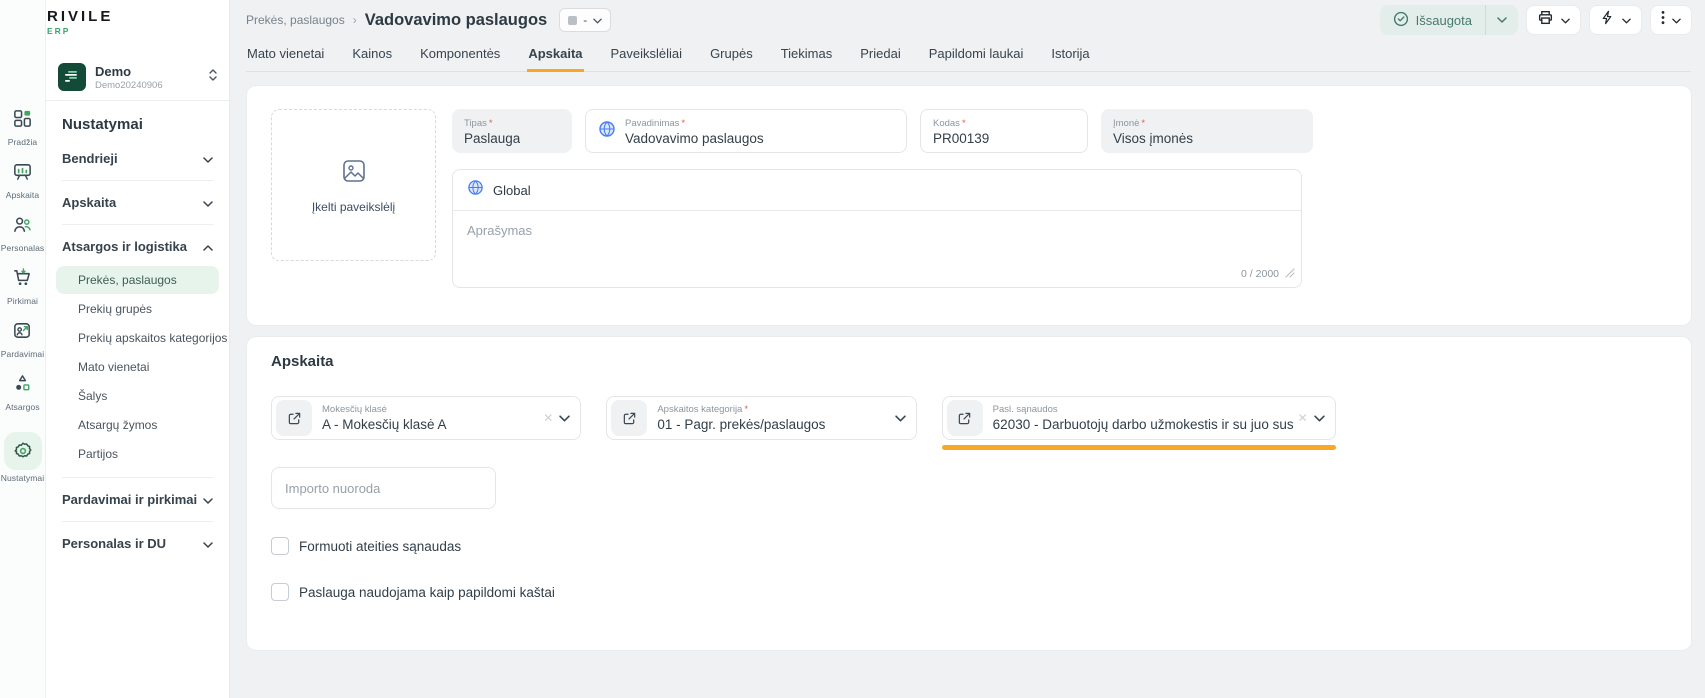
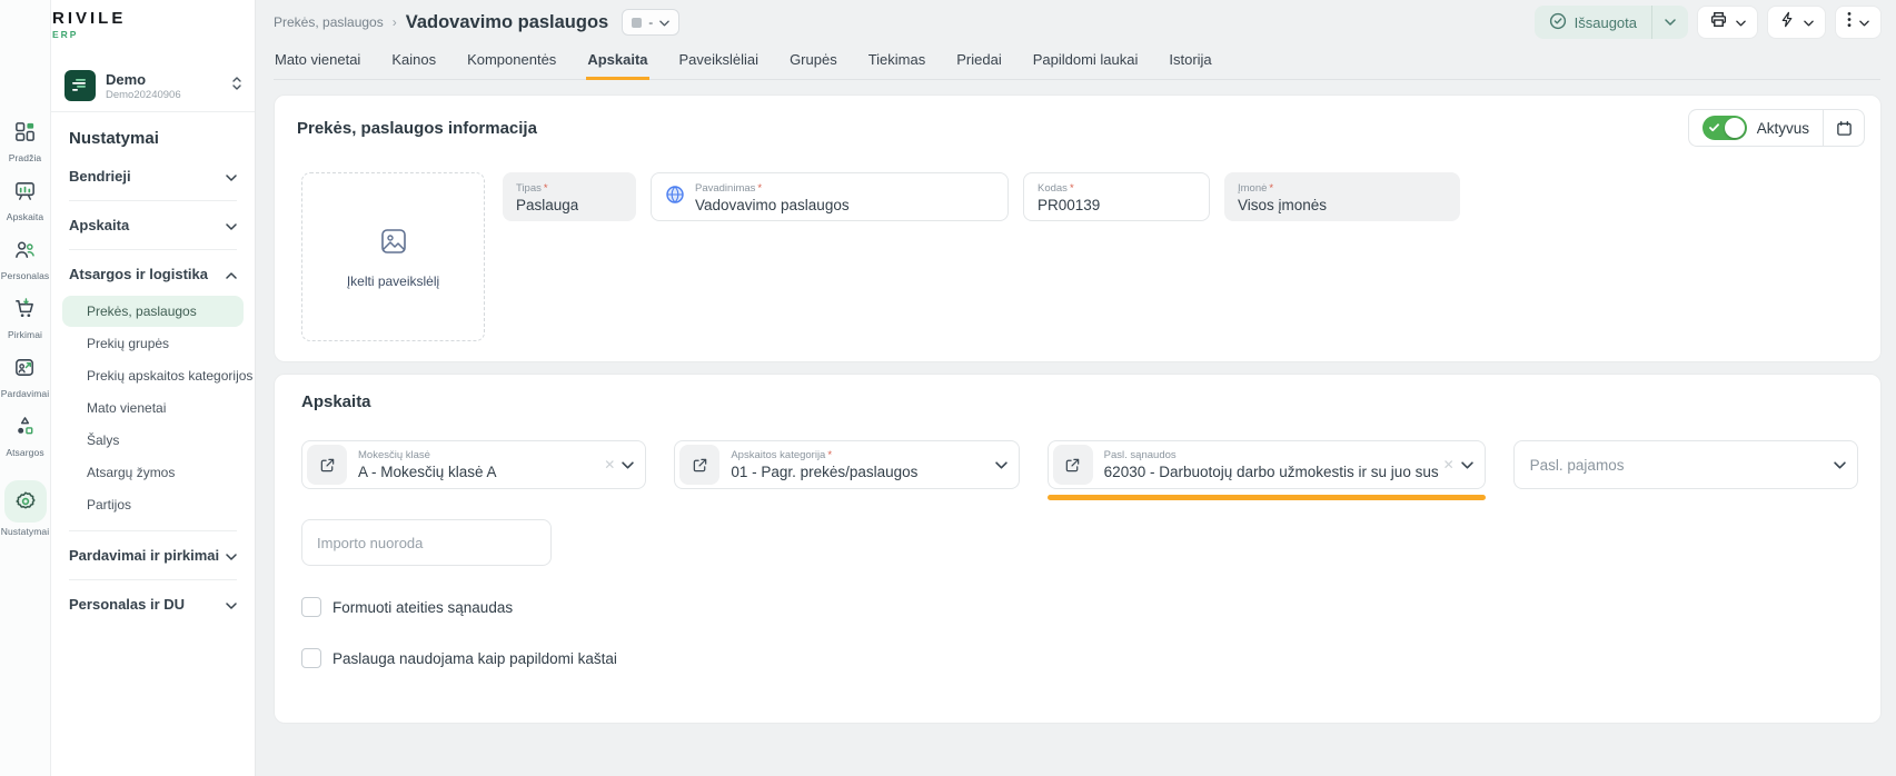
  Pradžia
  Apskaita
  Personalas
  Pirkimai
  Pardavimai
  Atsargos
  Nustatymai
  RIVILE
  ERP
  Demo
  Demo20240906
  Nustatymai
  Bendrieji
  Apskaita
  Atsargos ir logistika
  Prekės, paslaugos
  Prekių grupės
  Prekių apskaitos kategorijos
  Mato vienetai
  Šalys
  Atsargų žymos
  Partijos
  Pardavimai ir pirkimai
  Personalas ir DU
  Prekės, paslaugos
  ›
  Vadovavimo paslaugos
  -
  Išsaugota
  Mato vienetai
  Kainos
  Komponentės
  Apskaita
  Paveikslėliai
  Grupės
  Tiekimas
  Priedai
  Papildomi laukai
  Istorija
+ Prekės, paslaugos informacija
+ Aktyvus
  Įkelti paveikslėlį
  Tipas *
  Paslauga
  Pavadinimas *
  Vadovavimo paslaugos
  Kodas *
  PR00139
  Įmonė *
  Visos įmonės
- Global
- Aprašymas
- 0 / 2000
  Apskaita
  Mokesčių klasė
  A - Mokesčių klasė A
  ✕
  Apskaitos kategorija *
  01 - Pagr. prekės/paslaugos
  Pasl. sąnaudos
  62030 - Darbuotojų darbo užmokestis ir su juo sus
  ✕
+ Pasl. pajamos
  Importo nuoroda
  Formuoti ateities sąnaudas
  Paslauga naudojama kaip papildomi kaštai
